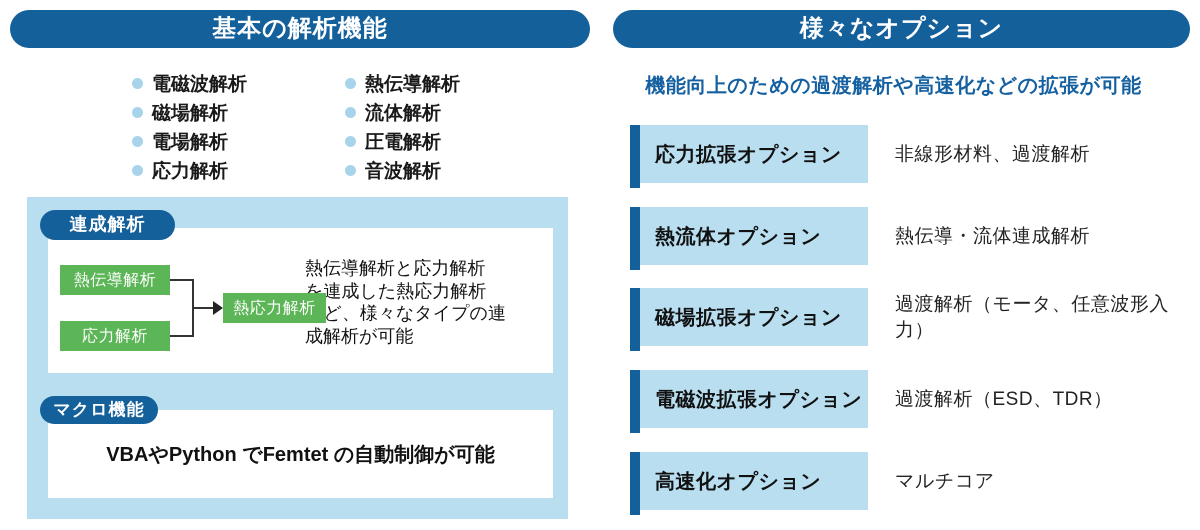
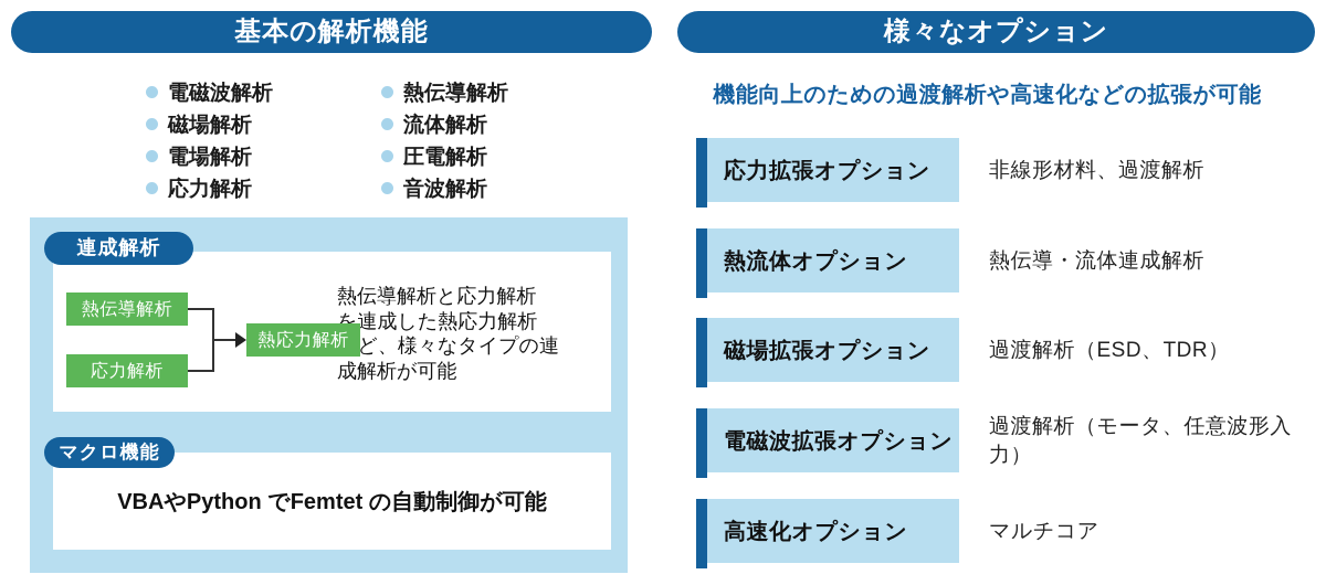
  基本の解析機能
  電磁波解析
  磁場解析
  電場解析
  応力解析
  熱伝導解析
  流体解析
  圧電解析
  音波解析
  連成解析
  熱伝導解析
  応力解析
  熱応力解析
  熱伝導解析と応力解析
  を連成した熱応力解析
  ど、様々なタイプの連
  成解析が可能
  VBAやPython でFemtet の自動制御が可能
  マクロ機能
  様々なオプション
  機能向上のための過渡解析や高速化などの拡張が可能
  応力拡張オプション
  非線形材料、過渡解析
  熱流体オプション
  熱伝導・流体連成解析
  磁場拡張オプション
- 過渡解析（モータ、任意波形入力）
+ 過渡解析（ESD、TDR）
  電磁波拡張オプション
- 過渡解析（ESD、TDR）
+ 過渡解析（モータ、任意波形入力）
  高速化オプション
  マルチコア
